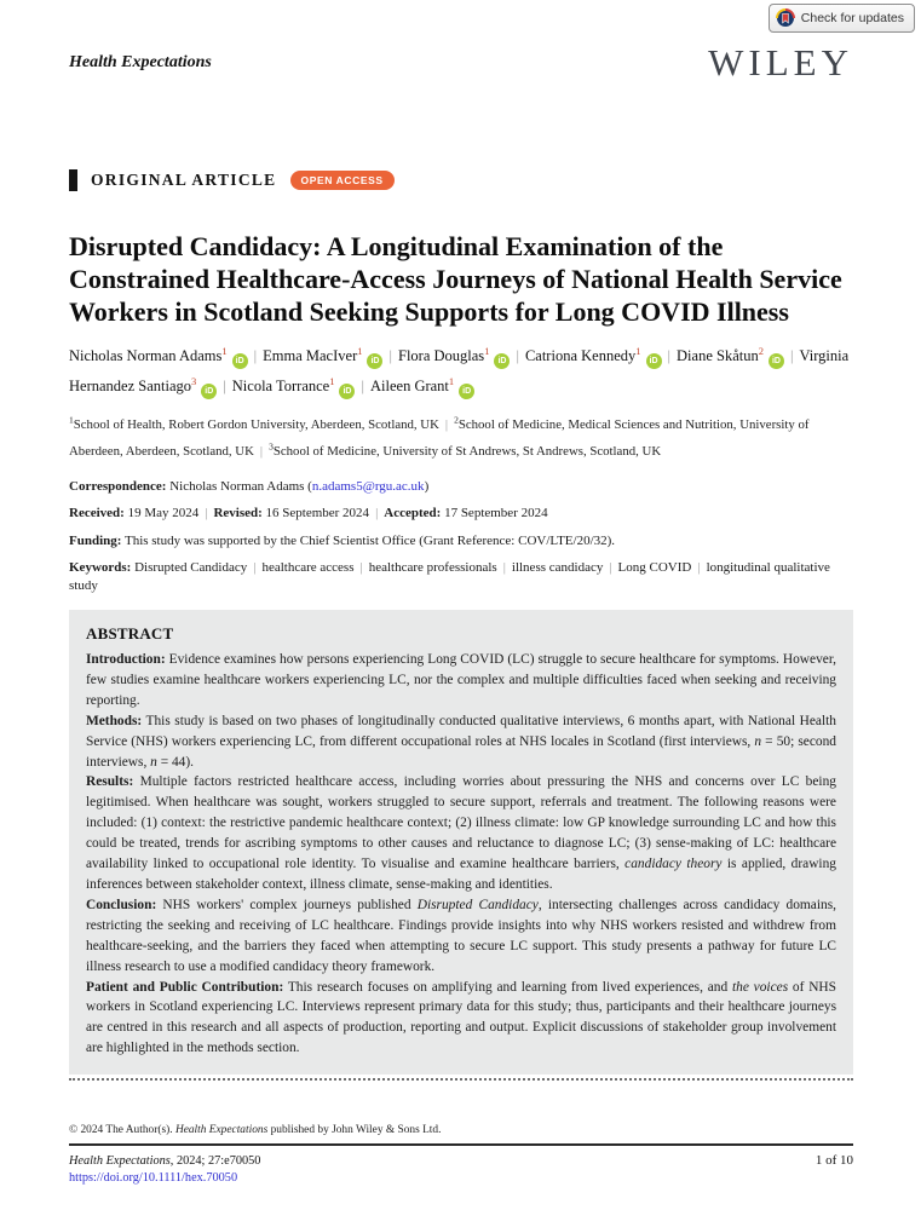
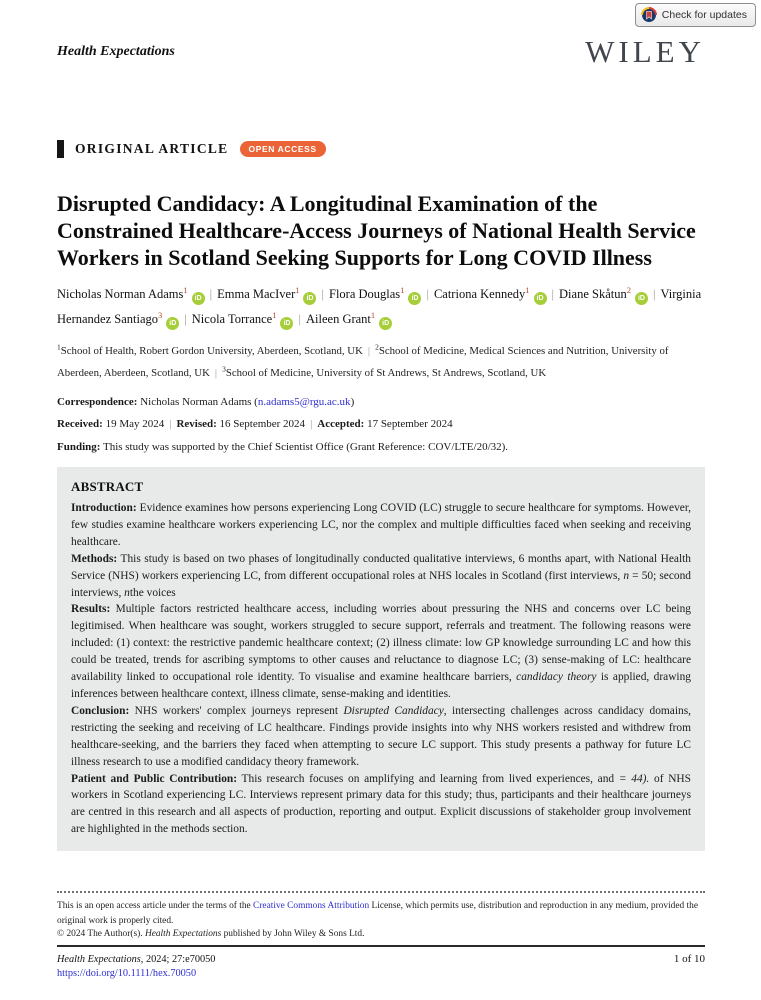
  Check for updates
  Health Expectations
  WILEY
  ORIGINAL ARTICLE
  OPEN ACCESS
  Disrupted Candidacy: A Longitudinal Examination of the Constrained Healthcare-Access Journeys of National Health Service Workers in Scotland Seeking Supports for Long COVID Illness
  Nicholas Norman Adams1 | Emma MacIver1 | Flora Douglas1 | Catriona Kennedy1 | Diane Skåtun2 | Virginia Hernandez Santiago3 | Nicola Torrance1 | Aileen Grant1
  1School of Health, Robert Gordon University, Aberdeen, Scotland, UK | 2School of Medicine, Medical Sciences and Nutrition, University of Aberdeen, Aberdeen, Scotland, UK | 3School of Medicine, University of St Andrews, St Andrews, Scotland, UK
  Correspondence: Nicholas Norman Adams (n.adams5@rgu.ac.uk)
  Received: 19 May 2024 | Revised: 16 September 2024 | Accepted: 17 September 2024
  Funding: This study was supported by the Chief Scientist Office (Grant Reference: COV/LTE/20/32).
- Keywords: Disrupted Candidacy | healthcare access | healthcare professionals | illness candidacy | Long COVID | longitudinal qualitative study
  ABSTRACT
- Introduction: Evidence examines how persons experiencing Long COVID (LC) struggle to secure healthcare for symptoms. However, few studies examine healthcare workers experiencing LC, nor the complex and multiple difficulties faced when seeking and receiving reporting.
+ Introduction: Evidence examines how persons experiencing Long COVID (LC) struggle to secure healthcare for symptoms. However, few studies examine healthcare workers experiencing LC, nor the complex and multiple difficulties faced when seeking and receiving healthcare.
- Methods: This study is based on two phases of longitudinally conducted qualitative interviews, 6 months apart, with National Health Service (NHS) workers experiencing LC, from different occupational roles at NHS locales in Scotland (first interviews, n = 50; second interviews, n = 44).
+ Methods: This study is based on two phases of longitudinally conducted qualitative interviews, 6 months apart, with National Health Service (NHS) workers experiencing LC, from different occupational roles at NHS locales in Scotland (first interviews, n = 50; second interviews, nthe voices
- Results: Multiple factors restricted healthcare access, including worries about pressuring the NHS and concerns over LC being legitimised. When healthcare was sought, workers struggled to secure support, referrals and treatment. The following reasons were included: (1) context: the restrictive pandemic healthcare context; (2) illness climate: low GP knowledge surrounding LC and how this could be treated, trends for ascribing symptoms to other causes and reluctance to diagnose LC; (3) sense-making of LC: healthcare availability linked to occupational role identity. To visualise and examine healthcare barriers, candidacy theory is applied, drawing inferences between stakeholder context, illness climate, sense-making and identities.
+ Results: Multiple factors restricted healthcare access, including worries about pressuring the NHS and concerns over LC being legitimised. When healthcare was sought, workers struggled to secure support, referrals and treatment. The following reasons were included: (1) context: the restrictive pandemic healthcare context; (2) illness climate: low GP knowledge surrounding LC and how this could be treated, trends for ascribing symptoms to other causes and reluctance to diagnose LC; (3) sense-making of LC: healthcare availability linked to occupational role identity. To visualise and examine healthcare barriers, candidacy theory is applied, drawing inferences between healthcare context, illness climate, sense-making and identities.
- Conclusion: NHS workers' complex journeys published Disrupted Candidacy, intersecting challenges across candidacy domains, restricting the seeking and receiving of LC healthcare. Findings provide insights into why NHS workers resisted and withdrew from healthcare-seeking, and the barriers they faced when attempting to secure LC support. This study presents a pathway for future LC illness research to use a modified candidacy theory framework.
+ Conclusion: NHS workers' complex journeys represent Disrupted Candidacy, intersecting challenges across candidacy domains, restricting the seeking and receiving of LC healthcare. Findings provide insights into why NHS workers resisted and withdrew from healthcare-seeking, and the barriers they faced when attempting to secure LC support. This study presents a pathway for future LC illness research to use a modified candidacy theory framework.
- Patient and Public Contribution: This research focuses on amplifying and learning from lived experiences, and the voices of NHS workers in Scotland experiencing LC. Interviews represent primary data for this study; thus, participants and their healthcare journeys are centred in this research and all aspects of production, reporting and output. Explicit discussions of stakeholder group involvement are highlighted in the methods section.
+ Patient and Public Contribution: This research focuses on amplifying and learning from lived experiences, and = 44). of NHS workers in Scotland experiencing LC. Interviews represent primary data for this study; thus, participants and their healthcare journeys are centred in this research and all aspects of production, reporting and output. Explicit discussions of stakeholder group involvement are highlighted in the methods section.
+ This is an open access article under the terms of the Creative Commons Attribution License, which permits use, distribution and reproduction in any medium, provided the original work is properly cited.
  © 2024 The Author(s). Health Expectations published by John Wiley & Sons Ltd.
  Health Expectations, 2024; 27:e70050
  https://doi.org/10.1111/hex.70050
  1 of 10
